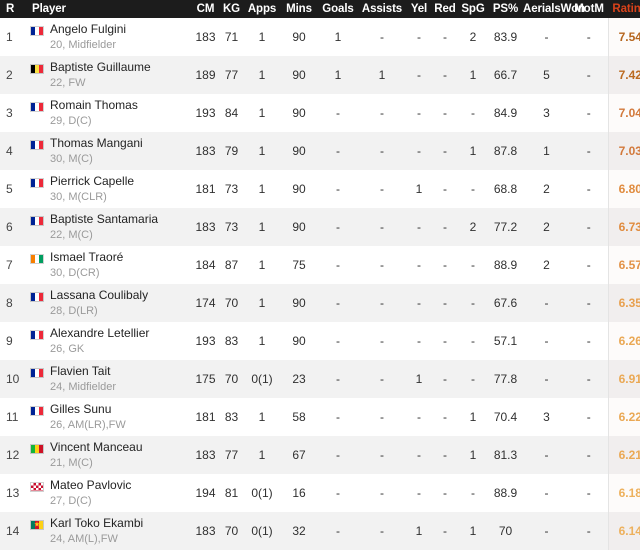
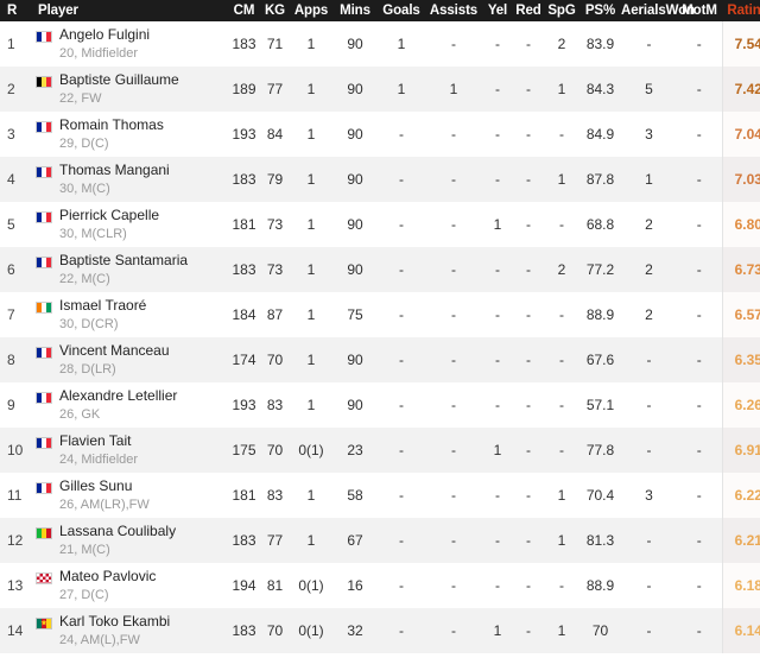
  R	Player	CM	KG	Apps	Mins	Goals	Assists	Yel	Red	SpG	PS%	AerialsW	MotM	Ratin
  1	Angelo Fulgini20, Midfielder	183	71	1	90	1	-	-	-	2	83.9	-	-	7.54
- 2	Baptiste Guillaume22, FW	189	77	1	90	1	1	-	-	1	66.7	5	-	7.42
+ 2	Baptiste Guillaume22, FW	189	77	1	90	1	1	-	-	1	84.3	5	-	7.42
  3	Romain Thomas29, D(C)	193	84	1	90	-	-	-	-	-	84.9	3	-	7.04
  4	Thomas Mangani30, M(C)	183	79	1	90	-	-	-	-	1	87.8	1	-	7.03
  5	Pierrick Capelle30, M(CLR)	181	73	1	90	-	-	1	-	-	68.8	2	-	6.80
  6	Baptiste Santamaria22, M(C)	183	73	1	90	-	-	-	-	2	77.2	2	-	6.73
  7	Ismael Traoré30, D(CR)	184	87	1	75	-	-	-	-	-	88.9	2	-	6.57
- 8	Lassana Coulibaly28, D(LR)	174	70	1	90	-	-	-	-	-	67.6	-	-	6.35
+ 8	Vincent Manceau28, D(LR)	174	70	1	90	-	-	-	-	-	67.6	-	-	6.35
  9	Alexandre Letellier26, GK	193	83	1	90	-	-	-	-	-	57.1	-	-	6.26
  10	Flavien Tait24, Midfielder	175	70	0(1)	23	-	-	1	-	-	77.8	-	-	6.91
  11	Gilles Sunu26, AM(LR),FW	181	83	1	58	-	-	-	-	1	70.4	3	-	6.22
- 12	Vincent Manceau21, M(C)	183	77	1	67	-	-	-	-	1	81.3	-	-	6.21
+ 12	Lassana Coulibaly21, M(C)	183	77	1	67	-	-	-	-	1	81.3	-	-	6.21
  13	Mateo Pavlovic27, D(C)	194	81	0(1)	16	-	-	-	-	-	88.9	-	-	6.18
  14	Karl Toko Ekambi24, AM(L),FW	183	70	0(1)	32	-	-	1	-	1	70	-	-	6.14
